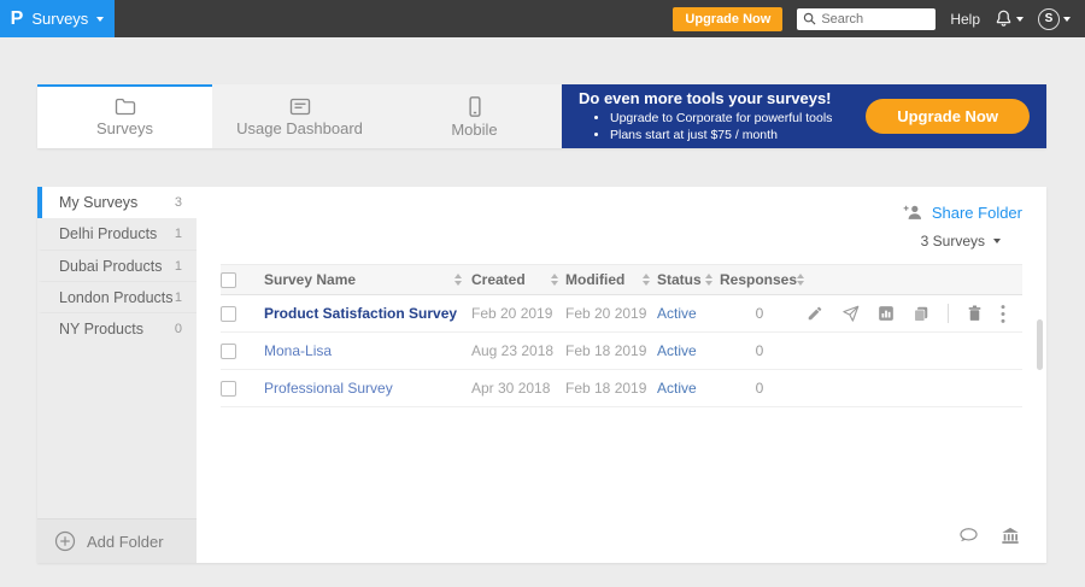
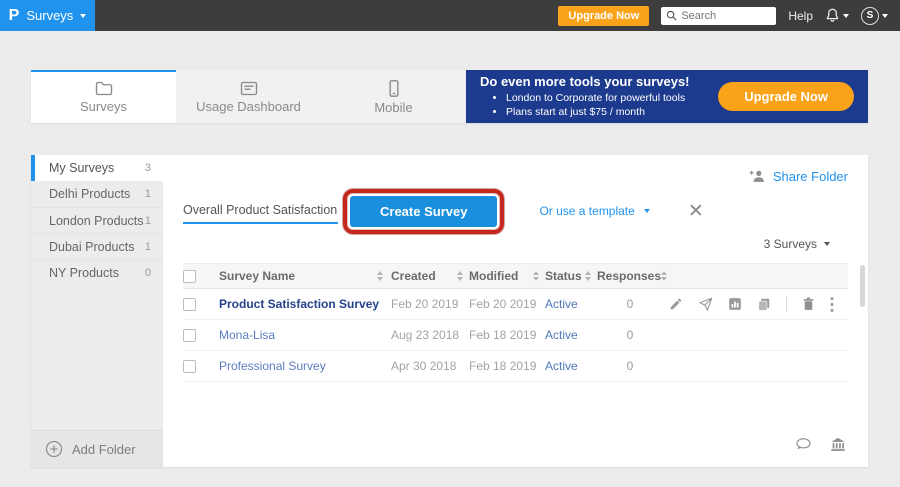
  P
  Surveys
  Upgrade Now
  Search
  Help
  S
  Surveys
  Usage Dashboard
  Mobile
  Do even more tools your surveys!
- Upgrade to Corporate for powerful tools
+ London to Corporate for powerful tools
  Plans start at just $75 / month
  Upgrade Now
  My Surveys
  3
  Delhi Products
  1
- Dubai Products
+ London Products
  1
- London Products
+ Dubai Products
  1
  NY Products
  0
  Add Folder
  Share Folder
+ Overall Product Satisfaction
+ Create Survey
+ Or use a template
+ ✕
  3 Surveys
  Survey Name
  Created
  Modified
  Status
  Responses
  Product Satisfaction Survey
  Feb 20 2019
  Feb 20 2019
  Active
  0
  Mona-Lisa
  Aug 23 2018
  Feb 18 2019
  Active
  0
  Professional Survey
  Apr 30 2018
  Feb 18 2019
  Active
  0
